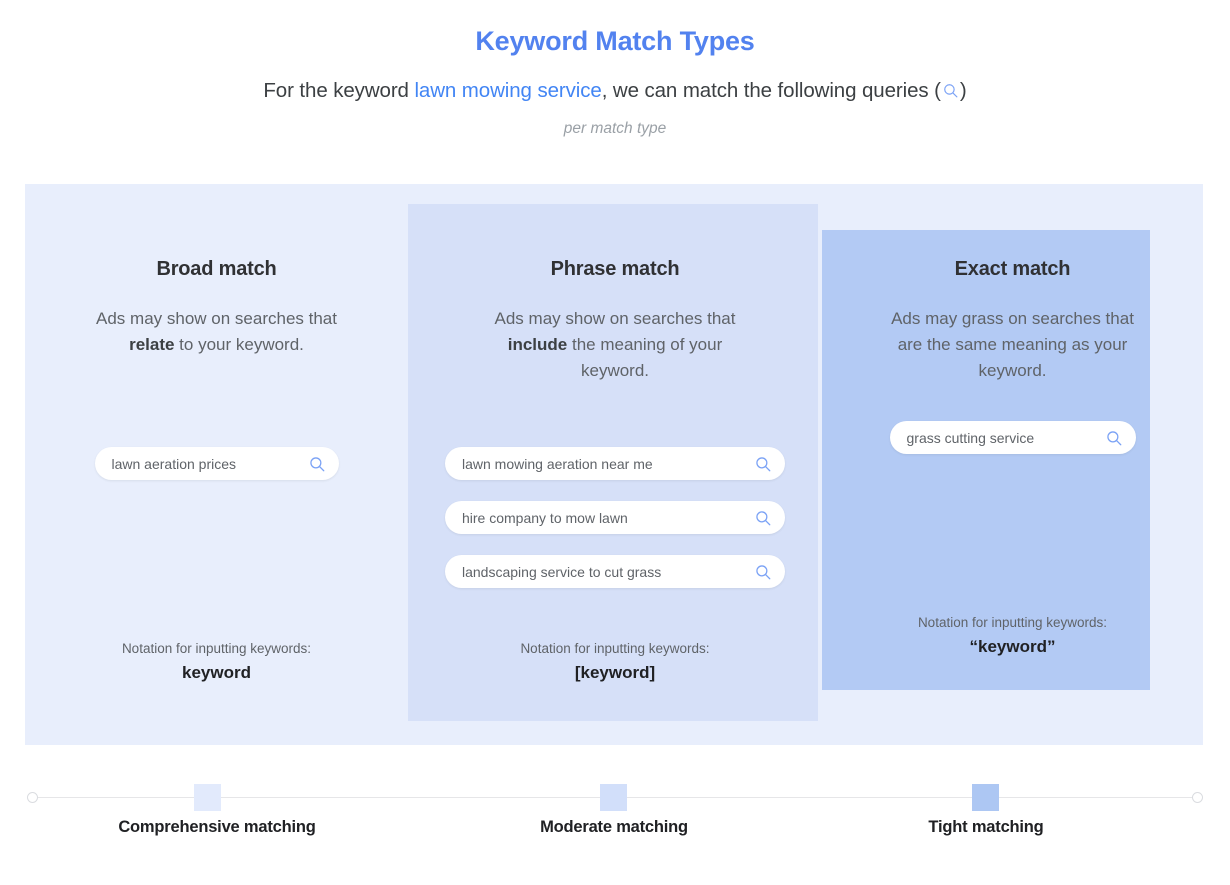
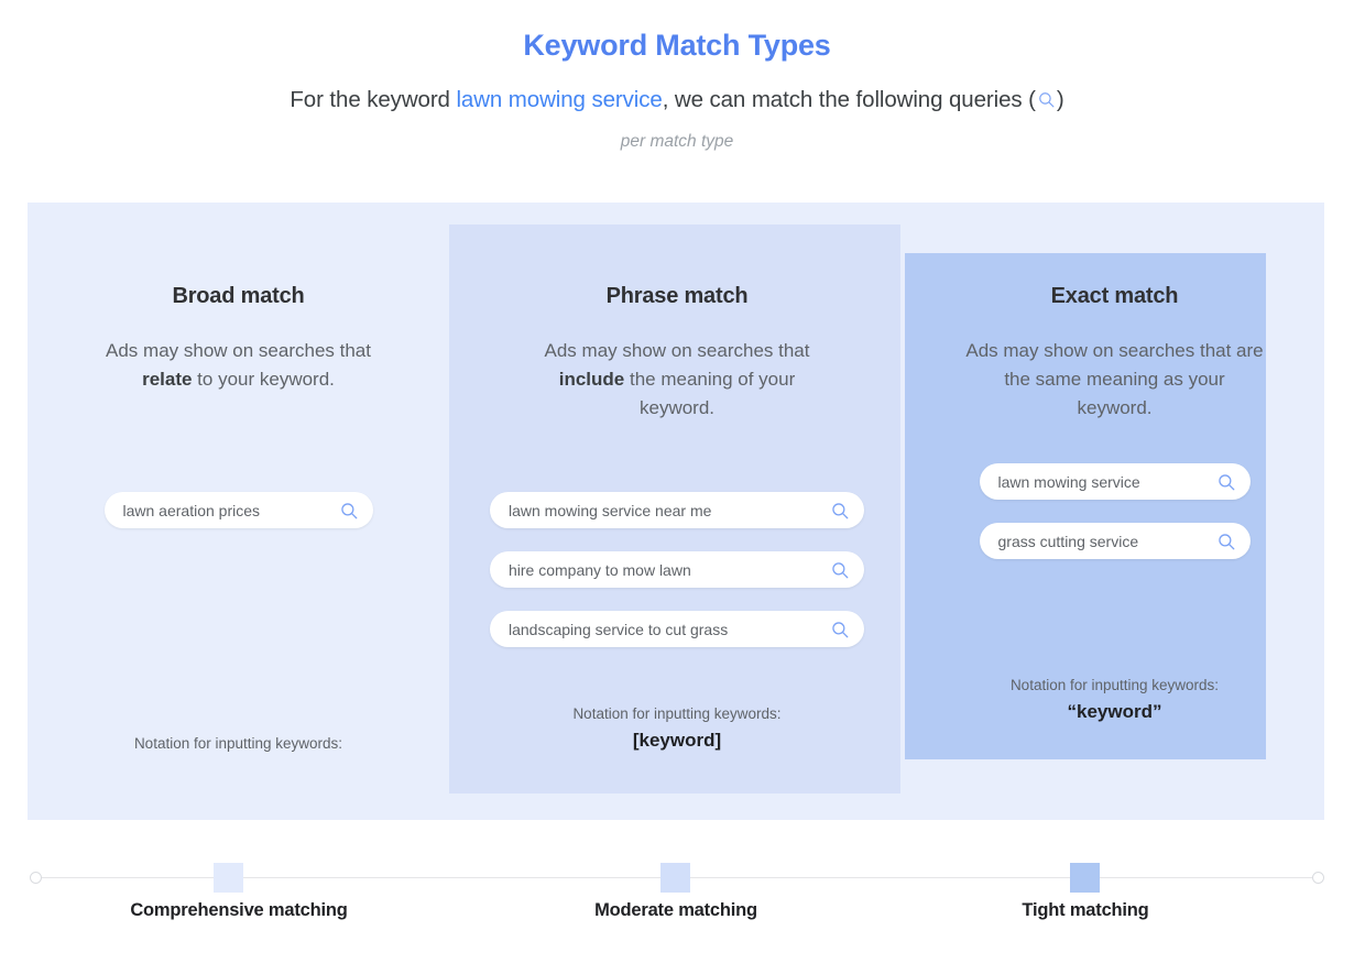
  Keyword Match Types
  For the keyword lawn mowing service, we can match the following queries ( )
  per match type
  Broad match
  Ads may show on searches that relate to your keyword.
  lawn aeration prices
  Notation for inputting keywords:
- keyword
  Phrase match
  Ads may show on searches that include the meaning of your keyword.
- lawn mowing aeration near me
+ lawn mowing service near me
  hire company to mow lawn
  landscaping service to cut grass
  Notation for inputting keywords:
  [keyword]
  Exact match
- Ads may grass on searches that are the same meaning as your keyword.
+ Ads may show on searches that are the same meaning as your keyword.
+ lawn mowing service
  grass cutting service
  Notation for inputting keywords:
  “keyword”
  Comprehensive matching
  Moderate matching
  Tight matching
